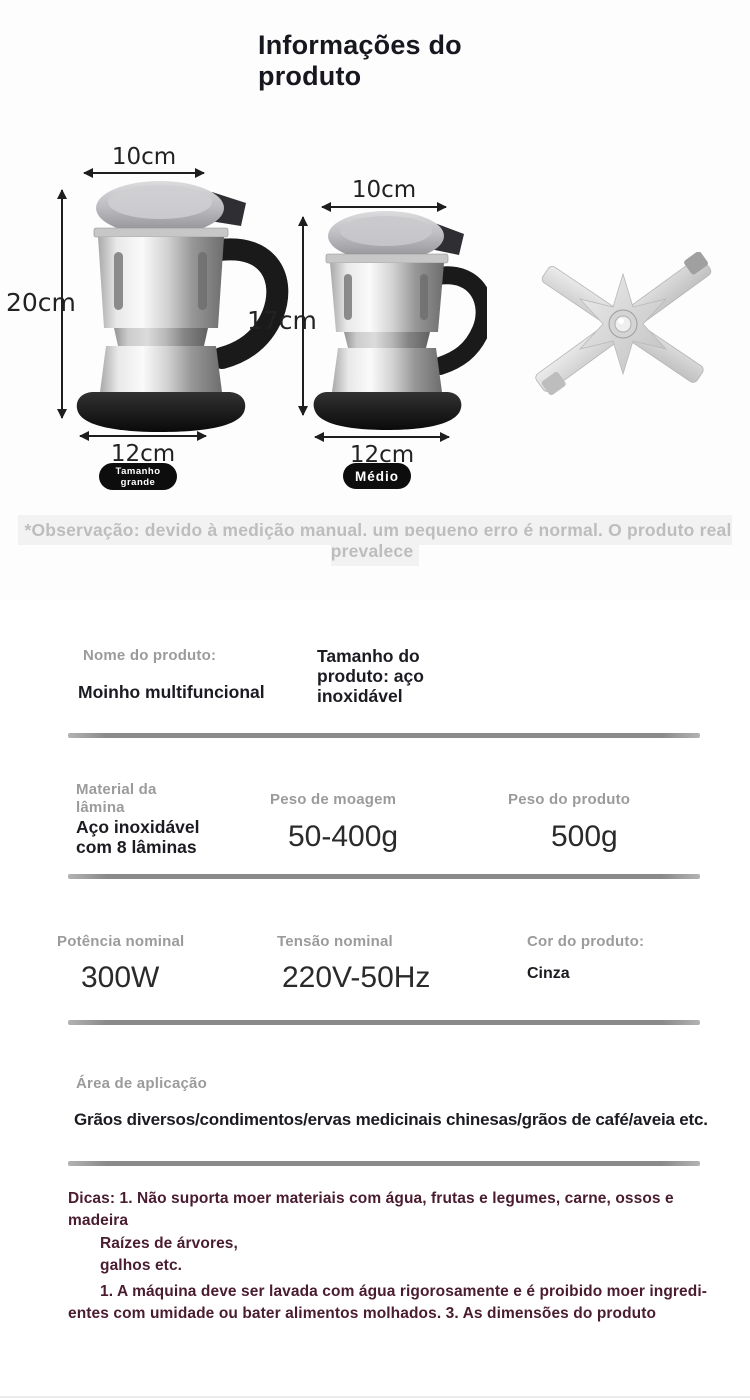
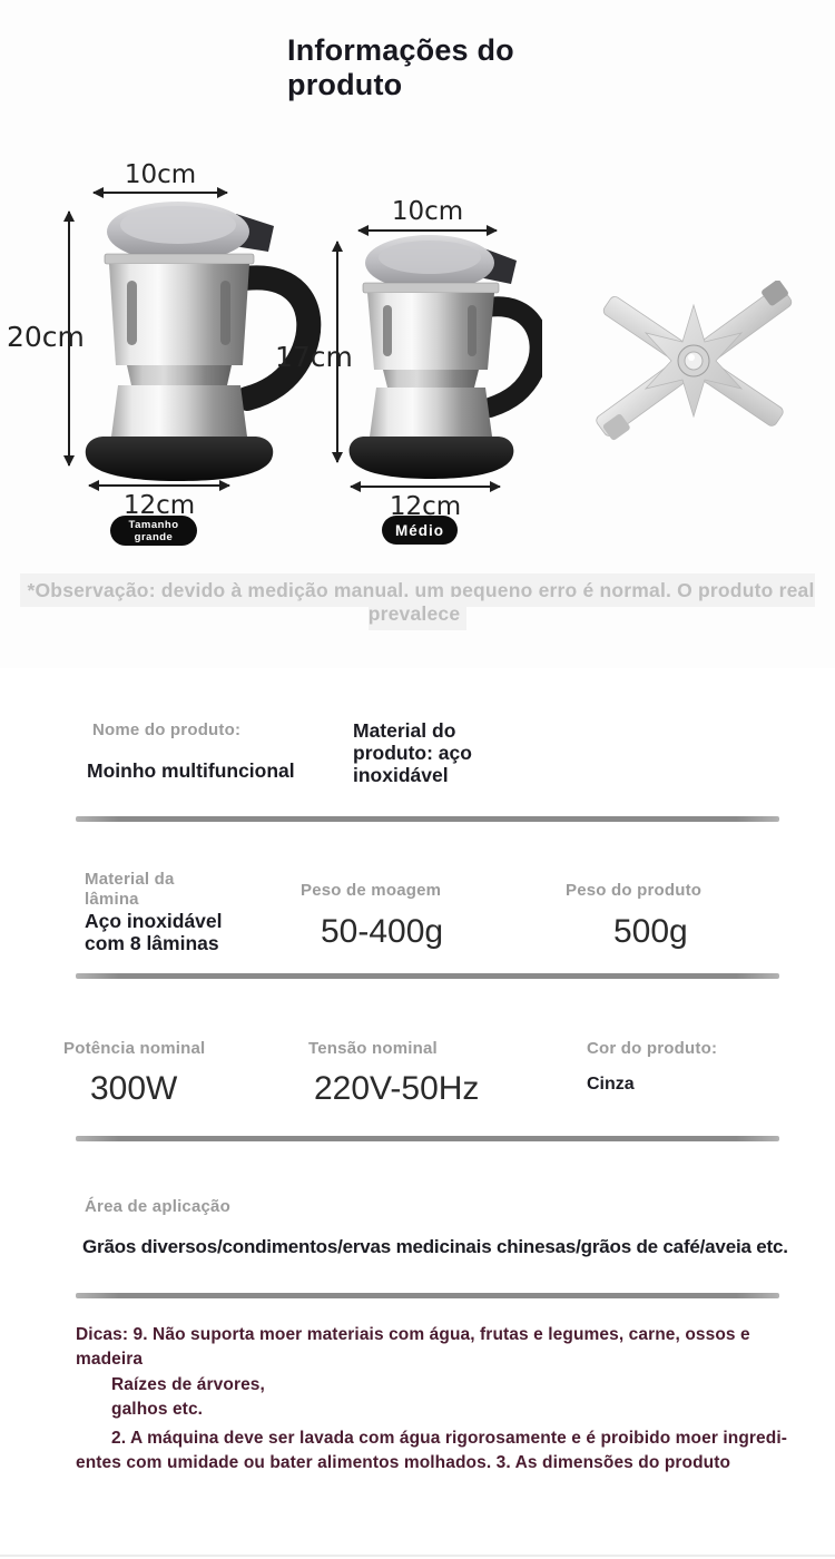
  Informações do
  produto
  10cm
  20cm
  12cm
  Tamanho
  grande
  10cm
  17cm
  12cm
  Médio
  *Observação: devido à medição manual, um pequeno erro é normal. O produto real prevalece
  Nome do produto:
  Moinho multifuncional
- Tamanho do produto: aço inoxidável
+ Material do produto: aço inoxidável
  Material da lâmina
  Aço inoxidável com 8 lâminas
  Peso de moagem
  50-400g
  Peso do produto
  500g
  Potência nominal
  300W
  Tensão nominal
  220V-50Hz
  Cor do produto:
  Cinza
  Área de aplicação
  Grãos diversos/condimentos/ervas medicinais chinesas/grãos de café/aveia etc.
- Dicas: 1. Não suporta moer materiais com água, frutas e legumes, carne, ossos e
+ Dicas: 9. Não suporta moer materiais com água, frutas e legumes, carne, ossos e
  madeira
  Raízes de árvores,
  galhos etc.
- 1. A máquina deve ser lavada com água rigorosamente e é proibido moer ingredi-
+ 2. A máquina deve ser lavada com água rigorosamente e é proibido moer ingredi-
  entes com umidade ou bater alimentos molhados. 3. As dimensões do produto
